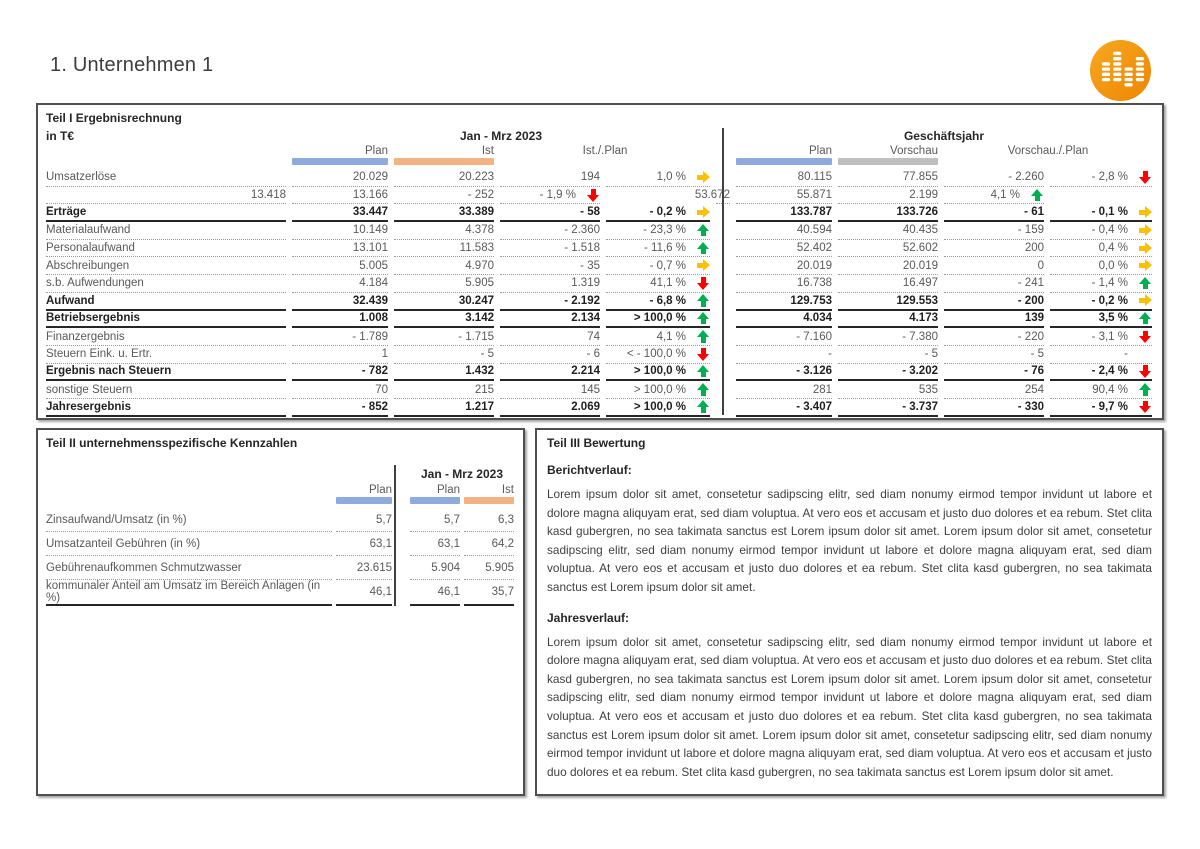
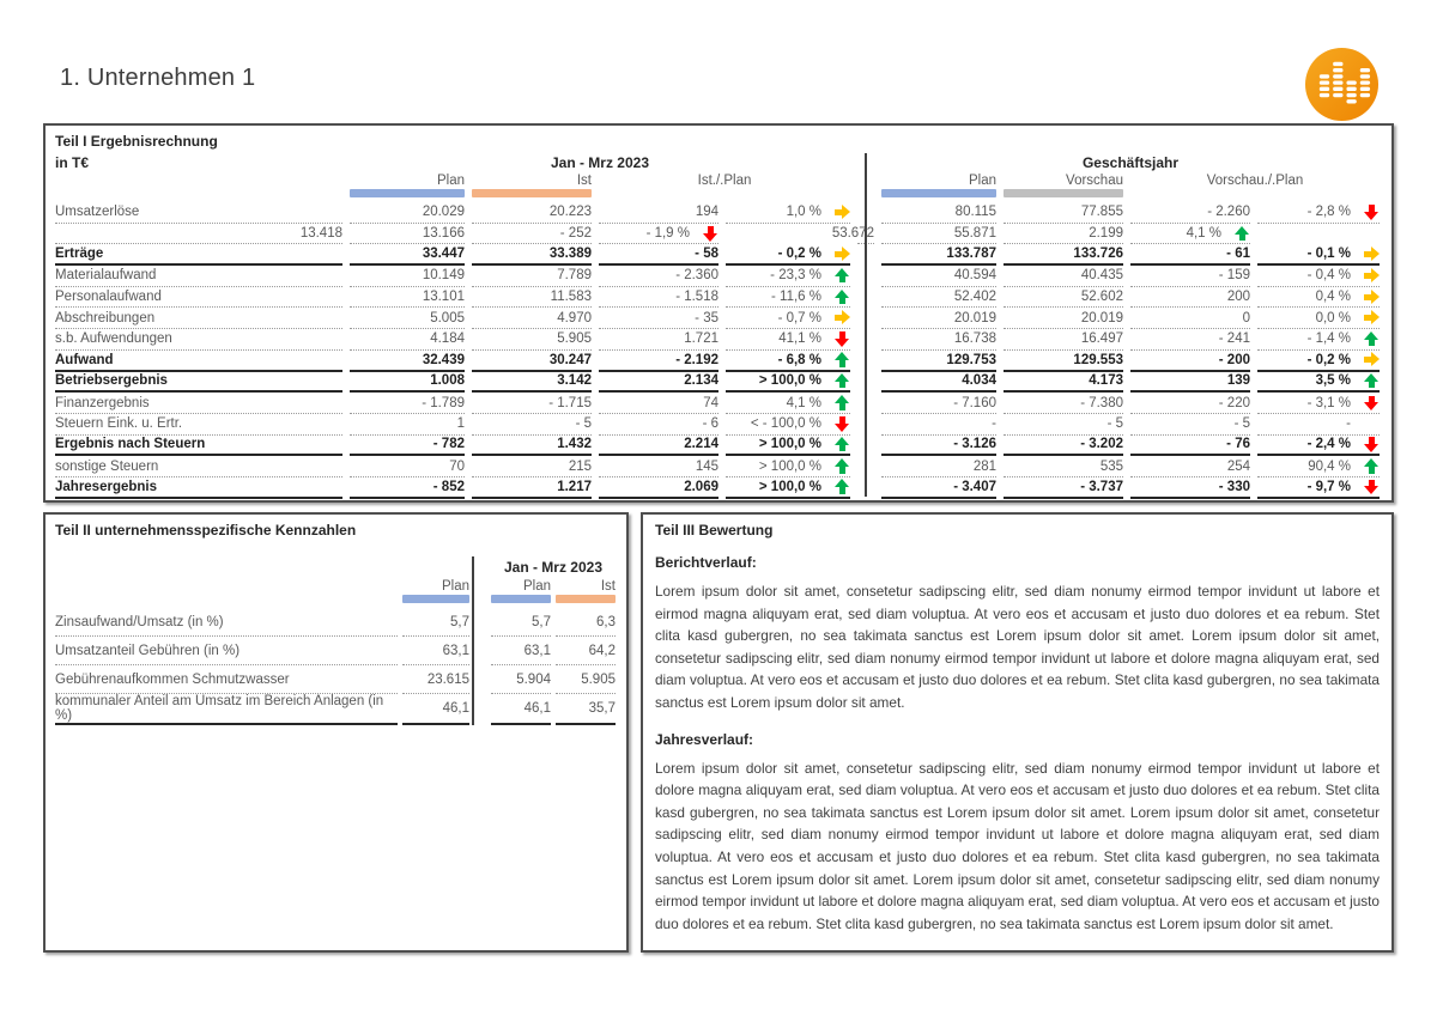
  1. Unternehmen 1
  Teil I Ergebnisrechnung
  in T€
  Jan - Mrz 2023
  Geschäftsjahr
  Plan
  Ist
  Ist./.Plan
  Plan
  Vorschau
  Vorschau./.Plan
  Umsatzerlöse
  20.029
  20.223
  194
  1,0 %
  80.115
  77.855
  - 2.260
  - 2,8 %
  13.418
  13.166
  - 252
  - 1,9 %
  53.672
  55.871
  2.199
  4,1 %
  Erträge
  33.447
  33.389
  - 58
  - 0,2 %
  133.787
  133.726
  - 61
  - 0,1 %
  Materialaufwand
  10.149
- 4.378
+ 7.789
  - 2.360
  - 23,3 %
  40.594
  40.435
  - 159
  - 0,4 %
  Personalaufwand
  13.101
  11.583
  - 1.518
  - 11,6 %
  52.402
  52.602
  200
  0,4 %
  Abschreibungen
  5.005
  4.970
  - 35
  - 0,7 %
  20.019
  20.019
  0
  0,0 %
  s.b. Aufwendungen
  4.184
  5.905
- 1.319
+ 1.721
  41,1 %
  16.738
  16.497
  - 241
  - 1,4 %
  Aufwand
  32.439
  30.247
  - 2.192
  - 6,8 %
  129.753
  129.553
  - 200
  - 0,2 %
  Betriebsergebnis
  1.008
  3.142
  2.134
  > 100,0 %
  4.034
  4.173
  139
  3,5 %
  Finanzergebnis
  - 1.789
  - 1.715
  74
  4,1 %
  - 7.160
  - 7.380
  - 220
  - 3,1 %
  Steuern Eink. u. Ertr.
  1
  - 5
  - 6
  < - 100,0 %
  -
  - 5
  - 5
  -
  Ergebnis nach Steuern
  - 782
  1.432
  2.214
  > 100,0 %
  - 3.126
  - 3.202
  - 76
  - 2,4 %
  sonstige Steuern
  70
  215
  145
  > 100,0 %
  281
  535
  254
  90,4 %
  Jahresergebnis
  - 852
  1.217
  2.069
  > 100,0 %
  - 3.407
  - 3.737
  - 330
  - 9,7 %
  Teil II unternehmensspezifische Kennzahlen
  Jan - Mrz 2023
  Plan
  Plan
  Ist
  Zinsaufwand/Umsatz (in %)
  5,7
  5,7
  6,3
  Umsatzanteil Gebühren (in %)
  63,1
  63,1
  64,2
  Gebührenaufkommen Schmutzwasser
  23.615
  5.904
  5.905
  kommunaler Anteil am Umsatz im Bereich Anlagen (in %)
  46,1
  46,1
  35,7
  Teil III Bewertung
  Berichtverlauf:
- Lorem ipsum dolor sit amet, consetetur sadipscing elitr, sed diam nonumy eirmod tempor invidunt ut labore et dolore magna aliquyam erat, sed diam voluptua. At vero eos et accusam et justo duo dolores et ea rebum. Stet clita kasd gubergren, no sea takimata sanctus est Lorem ipsum dolor sit amet. Lorem ipsum dolor sit amet, consetetur sadipscing elitr, sed diam nonumy eirmod tempor invidunt ut labore et dolore magna aliquyam erat, sed diam voluptua. At vero eos et accusam et justo duo dolores et ea rebum. Stet clita kasd gubergren, no sea takimata sanctus est Lorem ipsum dolor sit amet.
+ Lorem ipsum dolor sit amet, consetetur sadipscing elitr, sed diam nonumy eirmod tempor invidunt ut labore et eirmod magna aliquyam erat, sed diam voluptua. At vero eos et accusam et justo duo dolores et ea rebum. Stet clita kasd gubergren, no sea takimata sanctus est Lorem ipsum dolor sit amet. Lorem ipsum dolor sit amet, consetetur sadipscing elitr, sed diam nonumy eirmod tempor invidunt ut labore et dolore magna aliquyam erat, sed diam voluptua. At vero eos et accusam et justo duo dolores et ea rebum. Stet clita kasd gubergren, no sea takimata sanctus est Lorem ipsum dolor sit amet.
  Jahresverlauf:
  Lorem ipsum dolor sit amet, consetetur sadipscing elitr, sed diam nonumy eirmod tempor invidunt ut labore et dolore magna aliquyam erat, sed diam voluptua. At vero eos et accusam et justo duo dolores et ea rebum. Stet clita kasd gubergren, no sea takimata sanctus est Lorem ipsum dolor sit amet. Lorem ipsum dolor sit amet, consetetur sadipscing elitr, sed diam nonumy eirmod tempor invidunt ut labore et dolore magna aliquyam erat, sed diam voluptua. At vero eos et accusam et justo duo dolores et ea rebum. Stet clita kasd gubergren, no sea takimata sanctus est Lorem ipsum dolor sit amet. Lorem ipsum dolor sit amet, consetetur sadipscing elitr, sed diam nonumy eirmod tempor invidunt ut labore et dolore magna aliquyam erat, sed diam voluptua. At vero eos et accusam et justo duo dolores et ea rebum. Stet clita kasd gubergren, no sea takimata sanctus est Lorem ipsum dolor sit amet.
